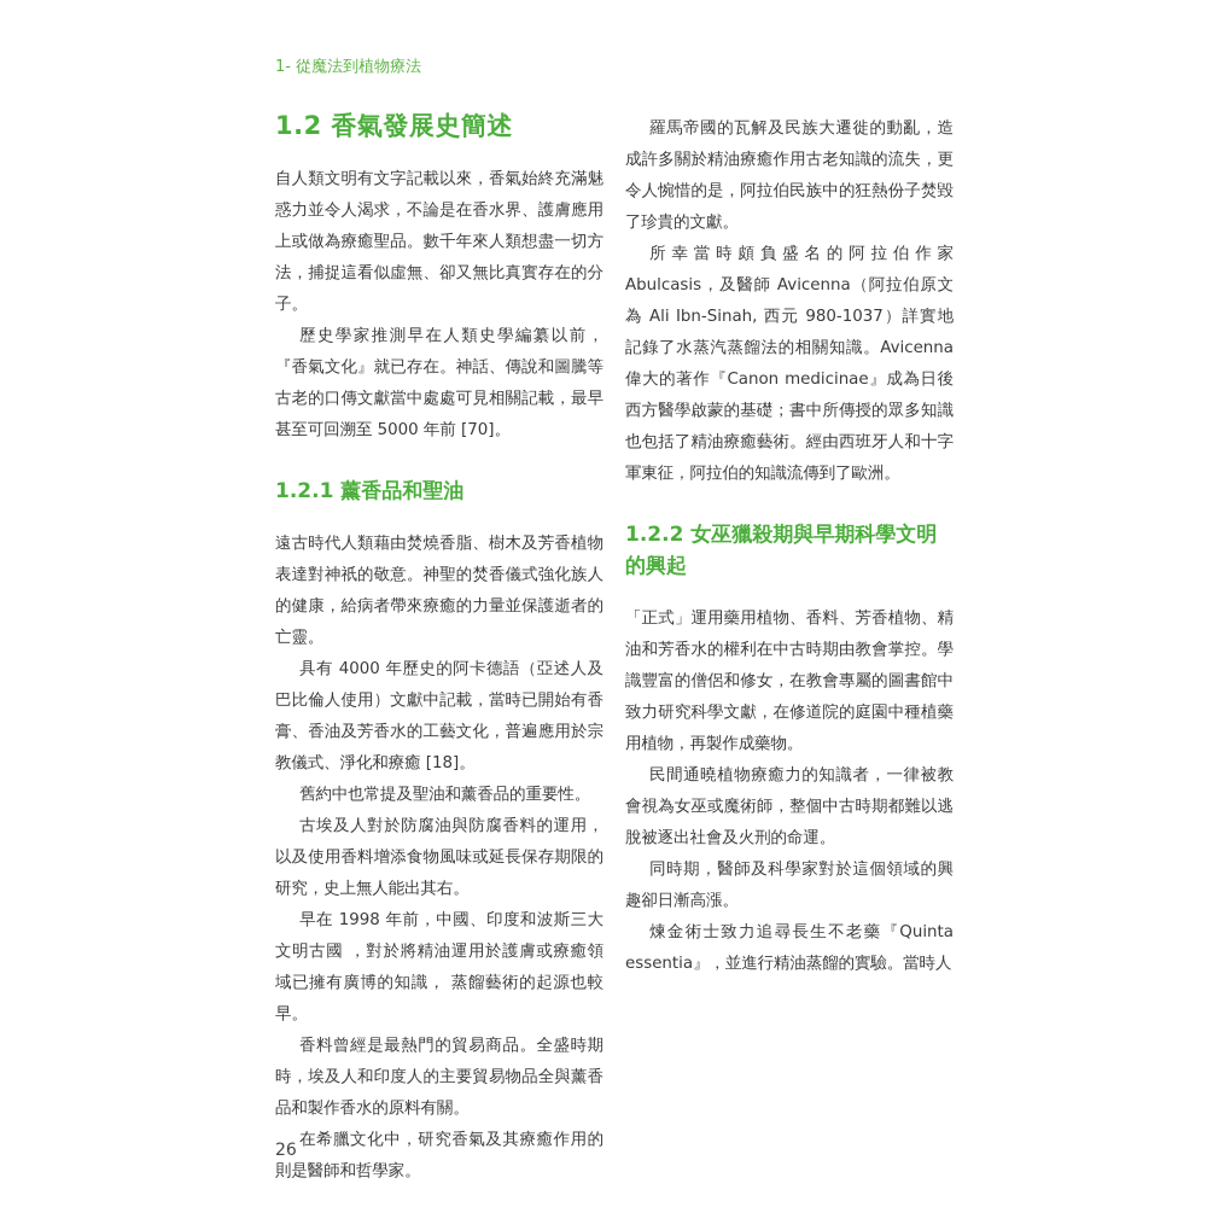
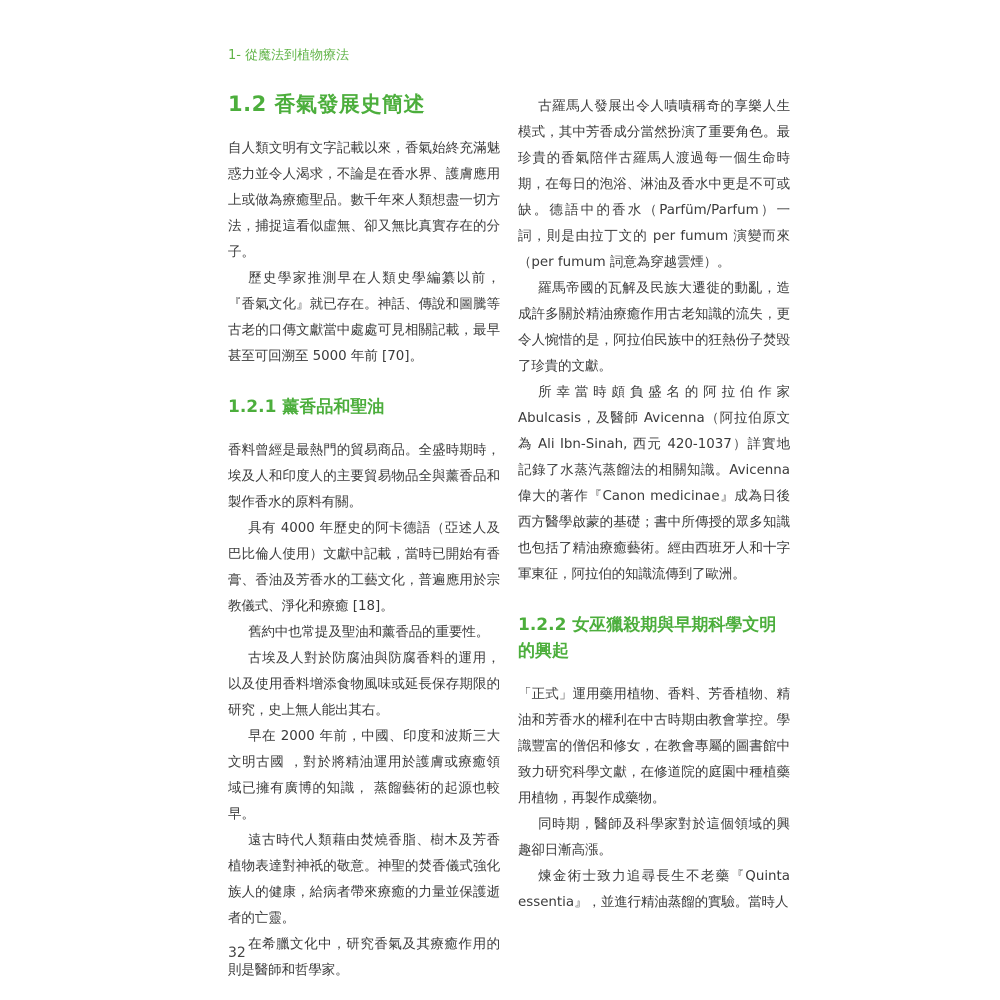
  1- 從魔法到植物療法
  1.2 香氣發展史簡述
  自人類文明有文字記載以來，香氣始終充滿魅惑力並令人渴求，不論是在香水界、護膚應用上或做為療癒聖品。數千年來人類想盡一切方法，捕捉這看似虛無、卻又無比真實存在的分子。
  歷史學家推測早在人類史學編纂以前，『香氣文化』就已存在。神話、傳說和圖騰等古老的口傳文獻當中處處可見相關記載，最早甚至可回溯至 5000 年前 [70]。
  1.2.1 薰香品和聖油
- 遠古時代人類藉由焚燒香脂、樹木及芳香植物表達對神祇的敬意。神聖的焚香儀式強化族人的健康，給病者帶來療癒的力量並保護逝者的亡靈。
+ 香料曾經是最熱門的貿易商品。全盛時期時，埃及人和印度人的主要貿易物品全與薰香品和製作香水的原料有關。
  具有 4000 年歷史的阿卡德語（亞述人及巴比倫人使用）文獻中記載，當時已開始有香膏、香油及芳香水的工藝文化，普遍應用於宗教儀式、淨化和療癒 [18]。
  舊約中也常提及聖油和薰香品的重要性。
  古埃及人對於防腐油與防腐香料的運用，以及使用香料增添食物風味或延長保存期限的研究，史上無人能出其右。
- 早在 1998 年前，中國、印度和波斯三大文明古國 ，對於將精油運用於護膚或療癒領域已擁有廣博的知識， 蒸餾藝術的起源也較早。
+ 早在 2000 年前，中國、印度和波斯三大文明古國 ，對於將精油運用於護膚或療癒領域已擁有廣博的知識， 蒸餾藝術的起源也較早。
- 香料曾經是最熱門的貿易商品。全盛時期時，埃及人和印度人的主要貿易物品全與薰香品和製作香水的原料有關。
+ 遠古時代人類藉由焚燒香脂、樹木及芳香植物表達對神祇的敬意。神聖的焚香儀式強化族人的健康，給病者帶來療癒的力量並保護逝者的亡靈。
  在希臘文化中，研究香氣及其療癒作用的則是醫師和哲學家。
+ 古羅馬人發展出令人嘖嘖稱奇的享樂人生模式，其中芳香成分當然扮演了重要角色。最珍貴的香氣陪伴古羅馬人渡過每一個生命時期，在每日的泡浴、淋油及香水中更是不可或缺。德語中的香水（Parfüm/Parfum）一詞，則是由拉丁文的 per fumum 演變而來（per fumum 詞意為穿越雲煙）。
  羅馬帝國的瓦解及民族大遷徙的動亂，造成許多關於精油療癒作用古老知識的流失，更令人惋惜的是，阿拉伯民族中的狂熱份子焚毀了珍貴的文獻。
- 所幸當時頗負盛名的阿拉伯作家 Abulcasis，及醫師 Avicenna（阿拉伯原文為 Ali Ibn-Sinah, 西元 980-1037）詳實地記錄了水蒸汽蒸餾法的相關知識。Avicenna 偉大的著作『Canon medicinae』成為日後西方醫學啟蒙的基礎；書中所傳授的眾多知識也包括了精油療癒藝術。經由西班牙人和十字軍東征，阿拉伯的知識流傳到了歐洲。
+ 所幸當時頗負盛名的阿拉伯作家 Abulcasis，及醫師 Avicenna（阿拉伯原文為 Ali Ibn-Sinah, 西元 420-1037）詳實地記錄了水蒸汽蒸餾法的相關知識。Avicenna 偉大的著作『Canon medicinae』成為日後西方醫學啟蒙的基礎；書中所傳授的眾多知識也包括了精油療癒藝術。經由西班牙人和十字軍東征，阿拉伯的知識流傳到了歐洲。
  1.2.2 女巫獵殺期與早期科學文明的興起
  「正式」運用藥用植物、香料、芳香植物、精油和芳香水的權利在中古時期由教會掌控。學識豐富的僧侶和修女，在教會專屬的圖書館中致力研究科學文獻，在修道院的庭園中種植藥用植物，再製作成藥物。
- 民間通曉植物療癒力的知識者，一律被教會視為女巫或魔術師，整個中古時期都難以逃脫被逐出社會及火刑的命運。
  同時期，醫師及科學家對於這個領域的興趣卻日漸高漲。
  煉金術士致力追尋長生不老藥『Quinta essentia』，並進行精油蒸餾的實驗。當時人
- 26
+ 32
